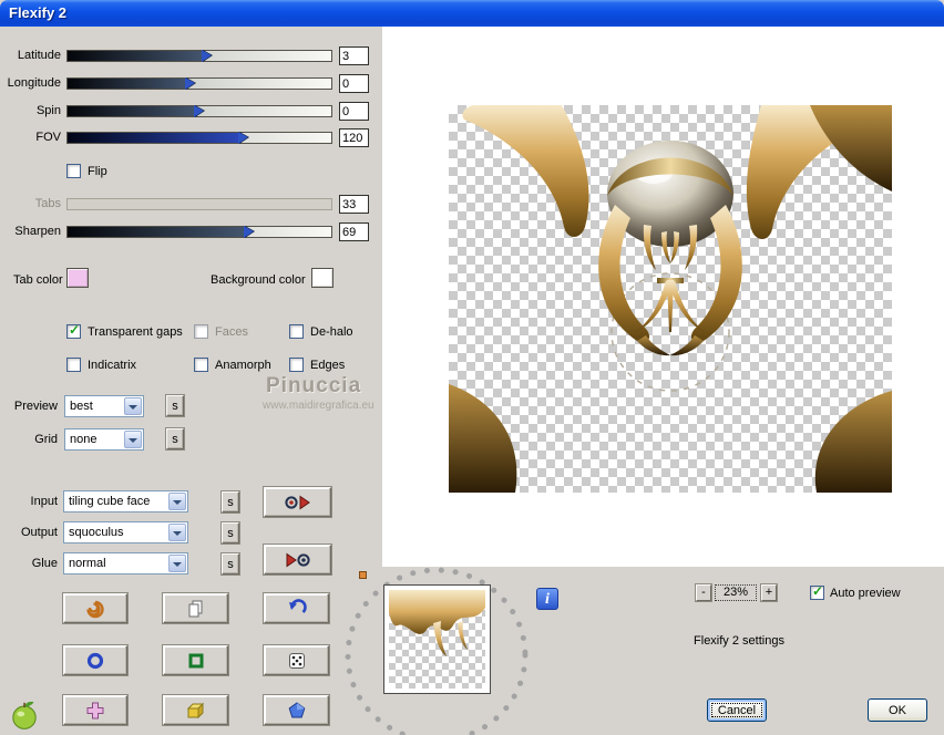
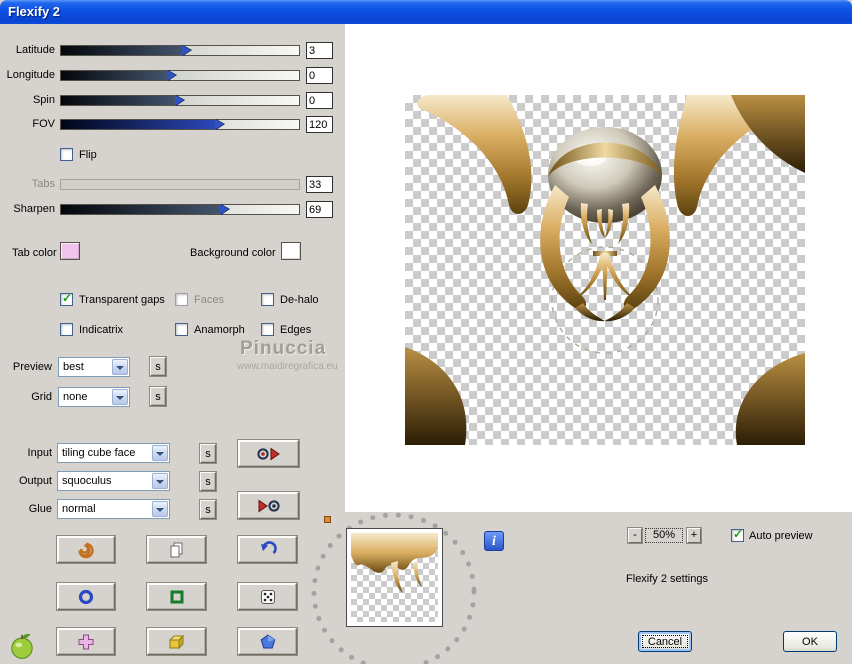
  Flexify 2
  Latitude
  3
  Longitude
  0
  Spin
  0
  FOV
  120
  Flip
  Tabs
  33
  Sharpen
  69
  Tab color
  Background color
  Transparent gaps
  Faces
  De-halo
  Indicatrix
  Anamorph
  Edges
  Pinuccia
  www.maidiregrafica.eu
  Preview
  best
  s
  Grid
  none
  s
  Input
  tiling cube face
  s
  Output
  squoculus
  s
  Glue
  normal
  s
  i
  -
- 23%
+ 50%
  +
  Auto preview
  Flexify 2 settings
  Cancel
  OK
